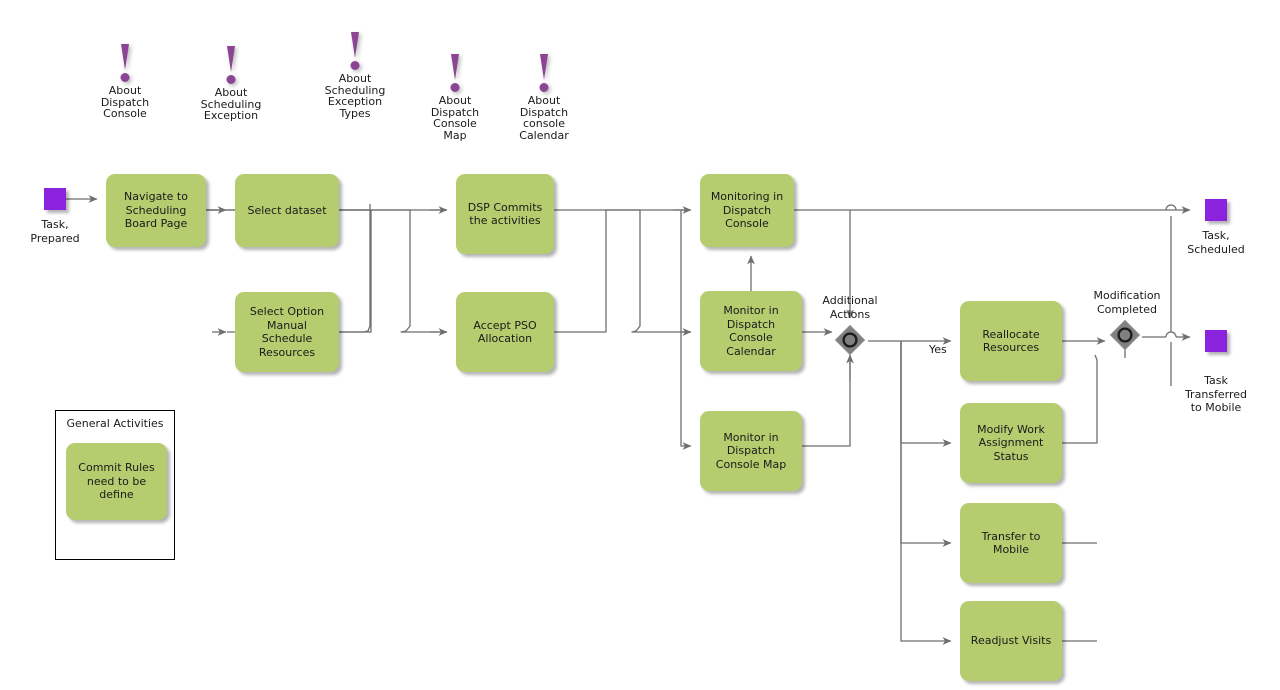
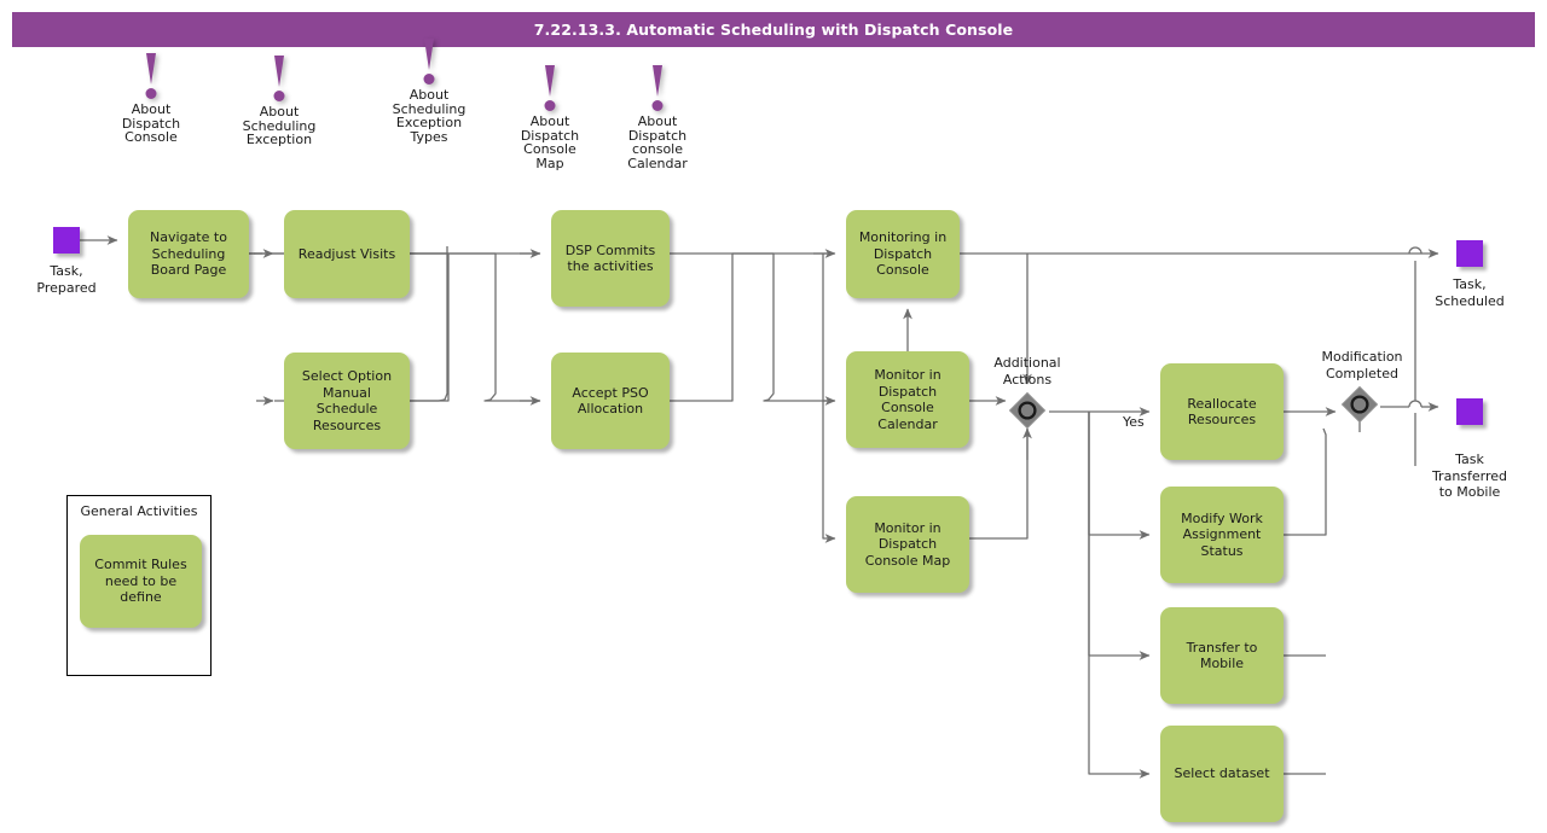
+ 7.22.13.3. Automatic Scheduling with Dispatch Console
  About
  Dispatch
  Console
  About
  Scheduling
  Exception
  About
  Scheduling
  Exception
  Types
  About
  Dispatch
  Console
  Map
  About
  Dispatch
  console
  Calendar
  Task,
  Prepared
  Task,
  Scheduled
  Task
  Transferred
  to Mobile
  Navigate to
  Scheduling
  Board Page
- Select dataset
+ Readjust Visits
  Select Option
  Manual Schedule
  Resources
  DSP Commits
  the activities
  Accept PSO
  Allocation
  Monitoring in
  Dispatch
  Console
  Monitor in
  Dispatch
  Console
  Calendar
  Monitor in
  Dispatch
  Console Map
  Reallocate
  Resources
  Modify Work
  Assignment
  Status
  Transfer to
  Mobile
- Readjust Visits
+ Select dataset
  Additional
  Actions
  Modification
  Completed
  Yes
  General Activities
  Commit Rules
  need to be
  define
